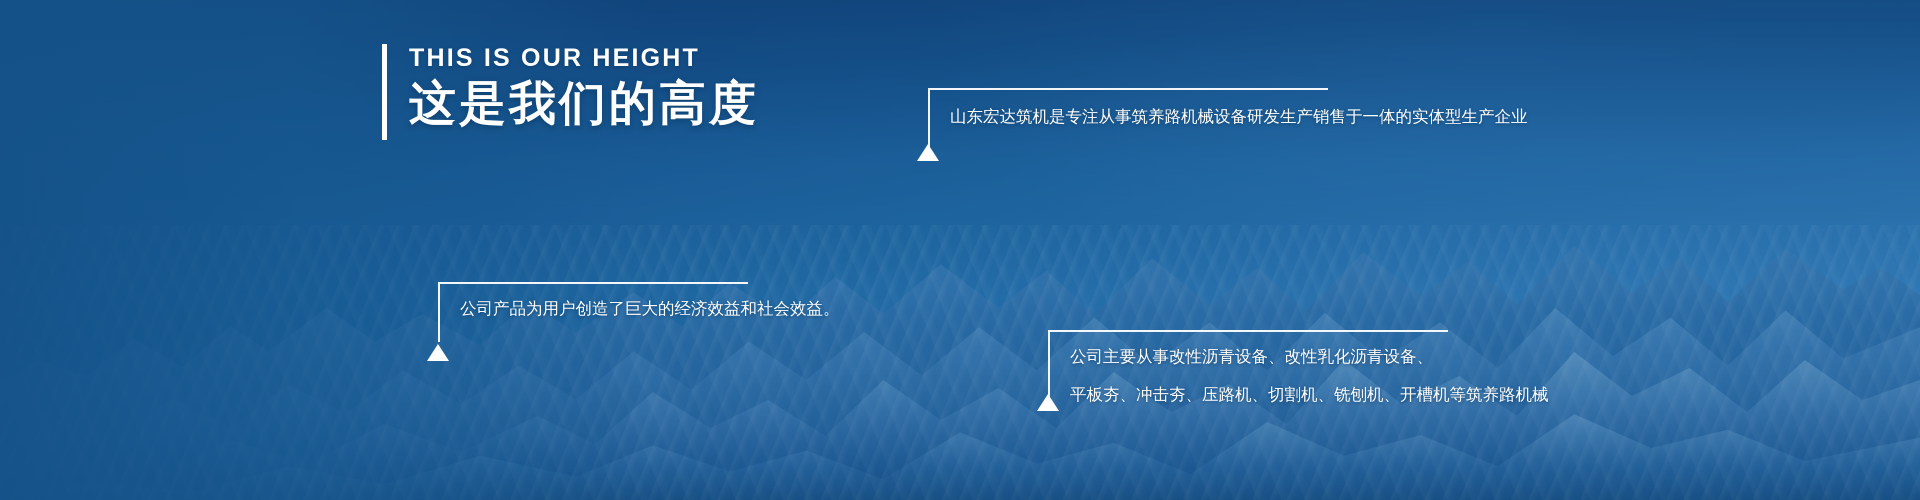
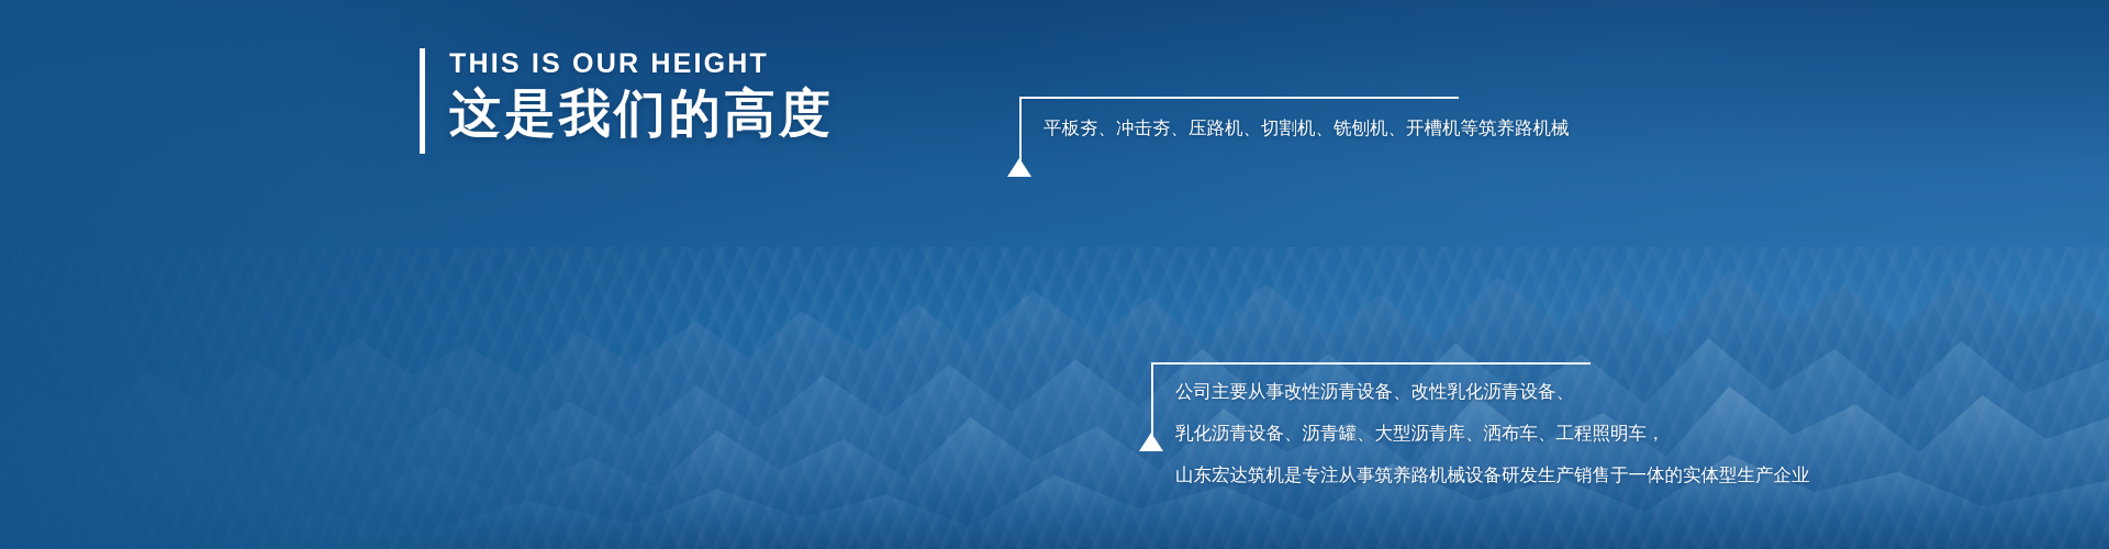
  THIS IS OUR HEIGHT
  这是我们的高度
- 山东宏达筑机是专注从事筑养路机械设备研发生产销售于一体的实体型生产企业
+ 平板夯、冲击夯、压路机、切割机、铣刨机、开槽机等筑养路机械
- 公司产品为用户创造了巨大的经济效益和社会效益。
  公司主要从事改性沥青设备、改性乳化沥青设备、
+ 乳化沥青设备、沥青罐、大型沥青库、洒布车、工程照明车，
- 平板夯、冲击夯、压路机、切割机、铣刨机、开槽机等筑养路机械
+ 山东宏达筑机是专注从事筑养路机械设备研发生产销售于一体的实体型生产企业
